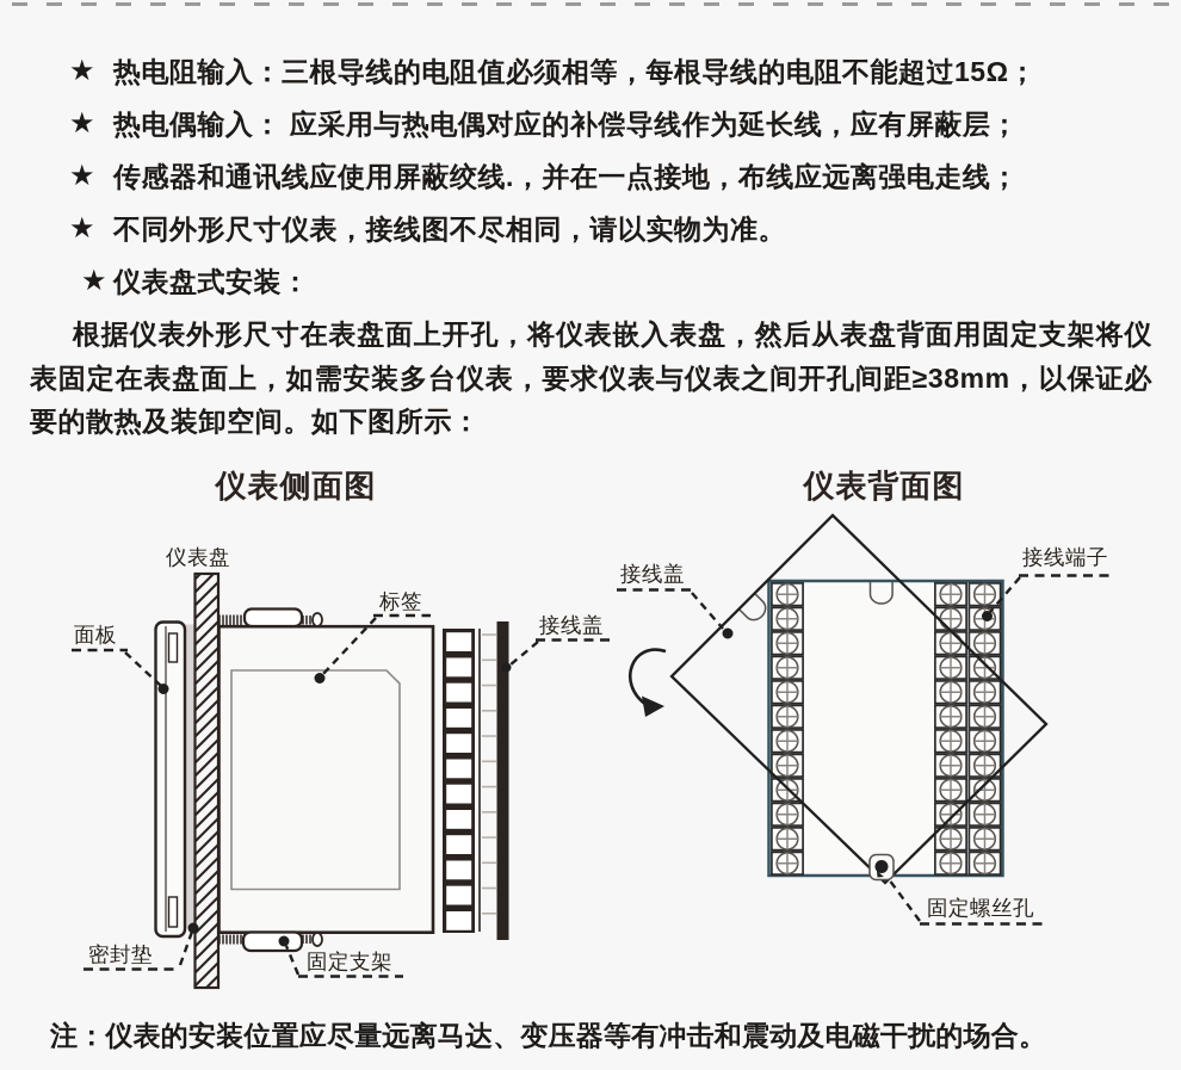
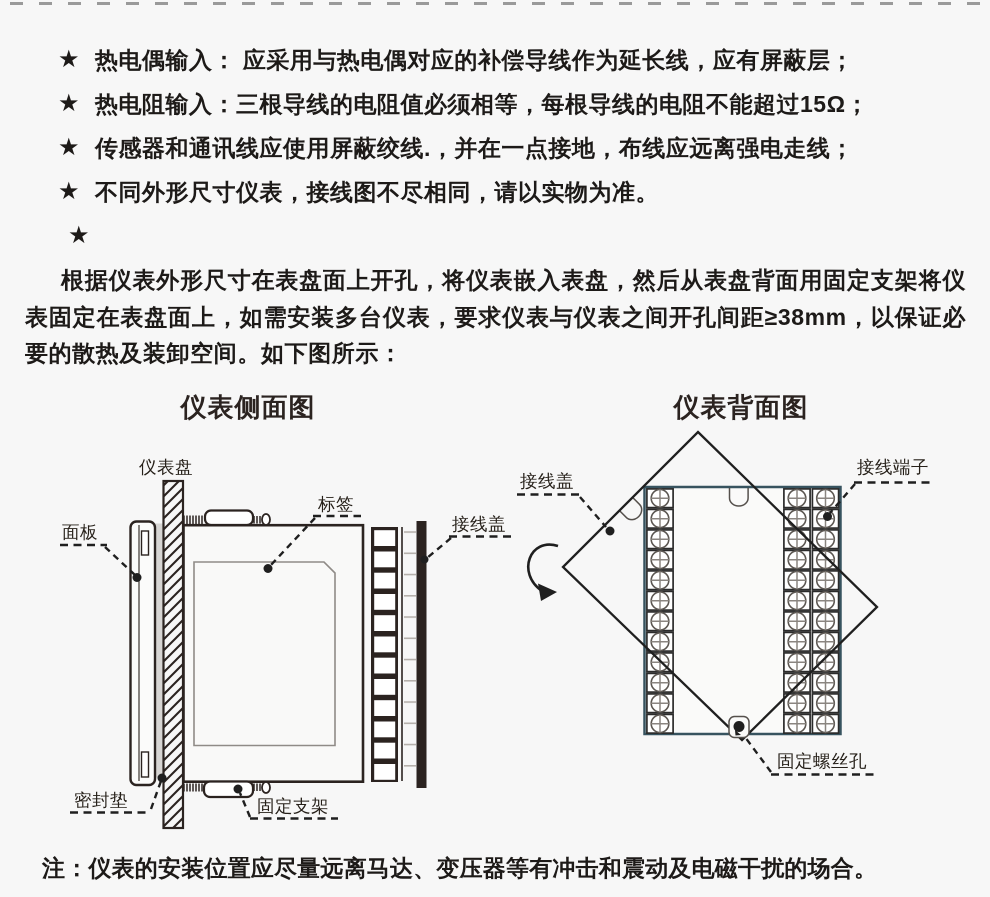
  ★
- 热电阻输入：三根导线的电阻值必须相等，每根导线的电阻不能超过15Ω；
+ 热电偶输入： 应采用与热电偶对应的补偿导线作为延长线，应有屏蔽层；
  ★
- 热电偶输入： 应采用与热电偶对应的补偿导线作为延长线，应有屏蔽层；
+ 热电阻输入：三根导线的电阻值必须相等，每根导线的电阻不能超过15Ω；
  ★
  传感器和通讯线应使用屏蔽绞线.，并在一点接地，布线应远离强电走线；
  ★
  不同外形尺寸仪表，接线图不尽相同，请以实物为准。
  ★
- 仪表盘式安装：
  根据仪表外形尺寸在表盘面上开孔，将仪表嵌入表盘，然后从表盘背面用固定支架将仪表固定在表盘面上，如需安装多台仪表，要求仪表与仪表之间开孔间距≥38mm，以保证必要的散热及装卸空间。如下图所示：
  仪表侧面图
  仪表背面图
  仪表盘
  面板
  标签
  接线盖
  密封垫
  固定支架
  接线盖
  接线端子
  固定螺丝孔
  注：仪表的安装位置应尽量远离马达、变压器等有冲击和震动及电磁干扰的场合。
